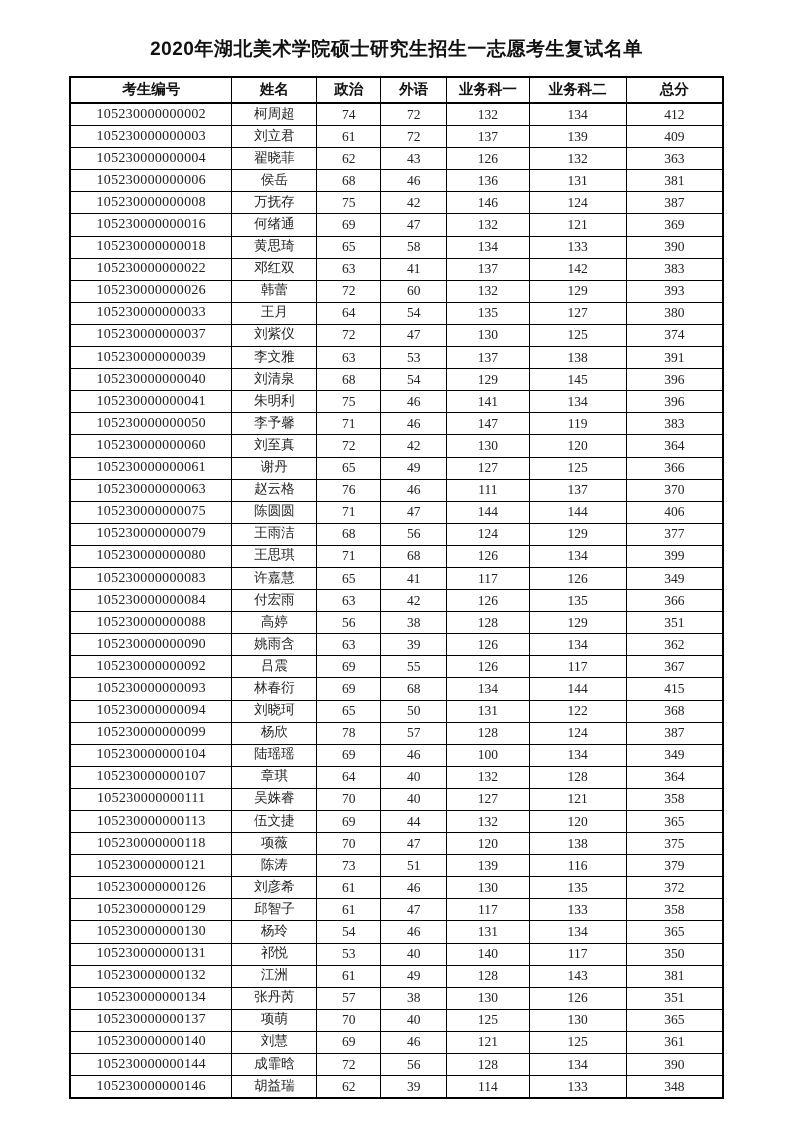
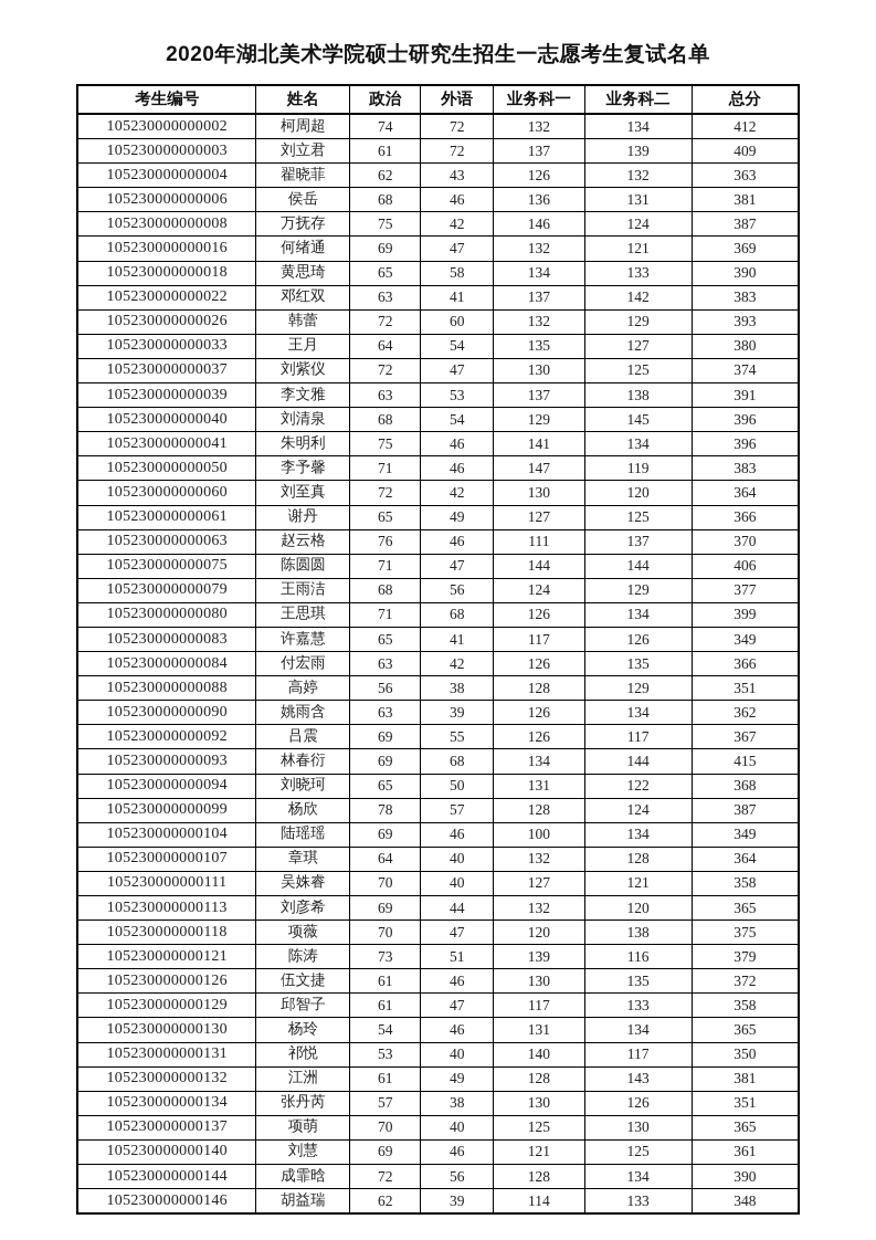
  2020年湖北美术学院硕士研究生招生一志愿考生复试名单
  考生编号	姓名	政治	外语	业务科一	业务科二	总分
  105230000000002	柯周超	74	72	132	134	412
  105230000000003	刘立君	61	72	137	139	409
  105230000000004	翟晓菲	62	43	126	132	363
  105230000000006	侯岳	68	46	136	131	381
  105230000000008	万抚存	75	42	146	124	387
  105230000000016	何绪通	69	47	132	121	369
  105230000000018	黄思琦	65	58	134	133	390
  105230000000022	邓红双	63	41	137	142	383
  105230000000026	韩蕾	72	60	132	129	393
  105230000000033	王月	64	54	135	127	380
  105230000000037	刘紫仪	72	47	130	125	374
  105230000000039	李文雅	63	53	137	138	391
  105230000000040	刘清泉	68	54	129	145	396
  105230000000041	朱明利	75	46	141	134	396
  105230000000050	李予馨	71	46	147	119	383
  105230000000060	刘至真	72	42	130	120	364
  105230000000061	谢丹	65	49	127	125	366
  105230000000063	赵云格	76	46	111	137	370
  105230000000075	陈圆圆	71	47	144	144	406
  105230000000079	王雨洁	68	56	124	129	377
  105230000000080	王思琪	71	68	126	134	399
  105230000000083	许嘉慧	65	41	117	126	349
  105230000000084	付宏雨	63	42	126	135	366
  105230000000088	高婷	56	38	128	129	351
  105230000000090	姚雨含	63	39	126	134	362
  105230000000092	吕震	69	55	126	117	367
  105230000000093	林春衍	69	68	134	144	415
  105230000000094	刘晓珂	65	50	131	122	368
  105230000000099	杨欣	78	57	128	124	387
  105230000000104	陆瑶瑶	69	46	100	134	349
  105230000000107	章琪	64	40	132	128	364
  105230000000111	吴姝睿	70	40	127	121	358
- 105230000000113	伍文捷	69	44	132	120	365
+ 105230000000113	刘彦希	69	44	132	120	365
  105230000000118	项薇	70	47	120	138	375
  105230000000121	陈涛	73	51	139	116	379
- 105230000000126	刘彦希	61	46	130	135	372
+ 105230000000126	伍文捷	61	46	130	135	372
  105230000000129	邱智子	61	47	117	133	358
  105230000000130	杨玲	54	46	131	134	365
  105230000000131	祁悦	53	40	140	117	350
  105230000000132	江洲	61	49	128	143	381
  105230000000134	张丹芮	57	38	130	126	351
  105230000000137	项萌	70	40	125	130	365
  105230000000140	刘慧	69	46	121	125	361
  105230000000144	成霏晗	72	56	128	134	390
  105230000000146	胡益瑞	62	39	114	133	348
